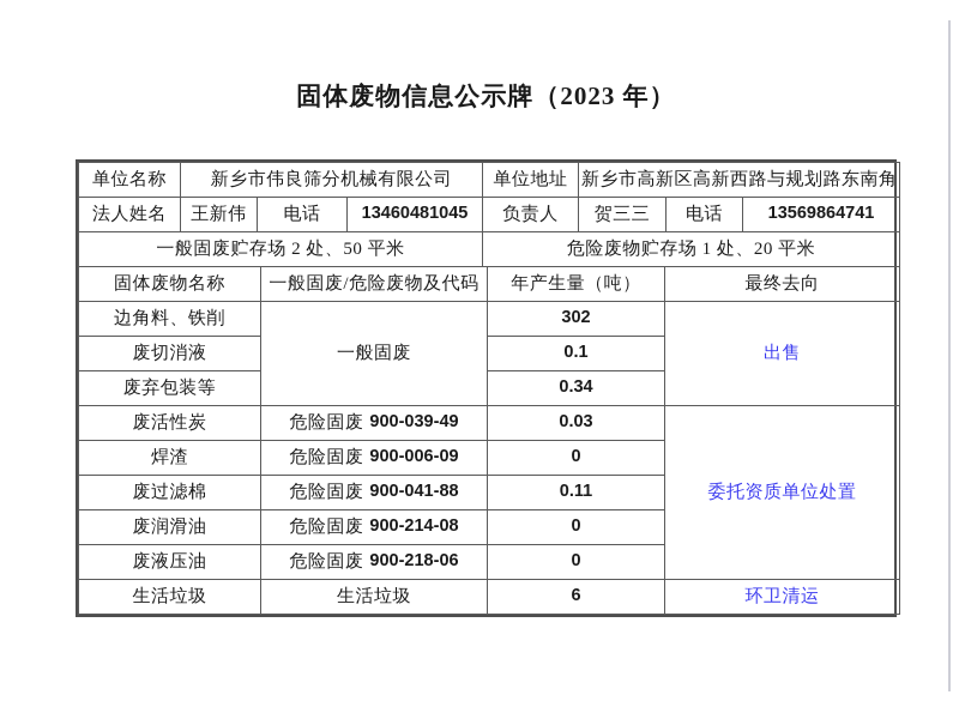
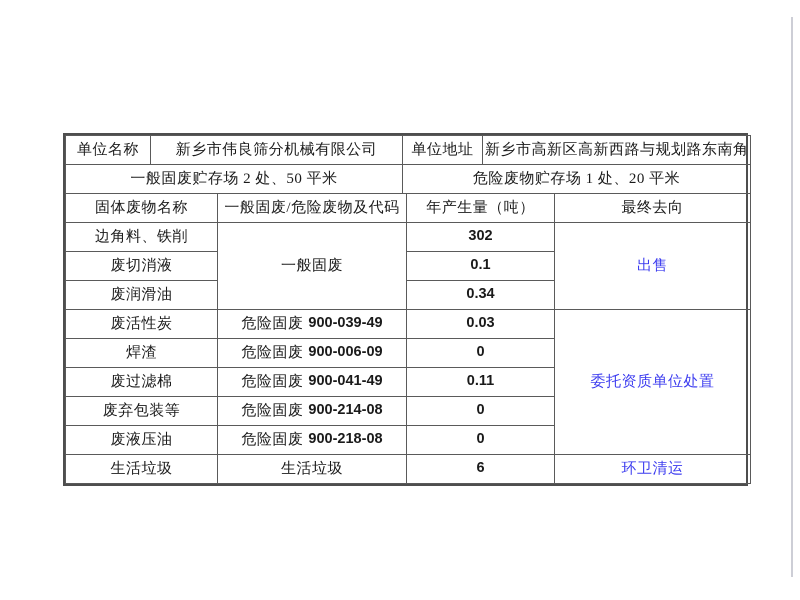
- 固体废物信息公示牌（2023 年）
  单位名称	新乡市伟良筛分机械有限公司	单位地址	新乡市高新区高新西路与规划路东南角
- 法人姓名	王新伟	电话	13460481045	负责人	贺三三	电话	13569864741
  一般固废贮存场 2 处、50 平米	危险废物贮存场 1 处、20 平米
  固体废物名称	一般固废/危险废物及代码	年产生量（吨）	最终去向
  边角料、铁削	一般固废	302	出售
  废切消液	0.1
- 废弃包装等	0.34
+ 废润滑油	0.34
  废活性炭	危险固废 900-039-49	0.03	委托资质单位处置
  焊渣	危险固废 900-006-09	0
- 废过滤棉	危险固废 900-041-88	0.11
+ 废过滤棉	危险固废 900-041-49	0.11
- 废润滑油	危险固废 900-214-08	0
+ 废弃包装等	危险固废 900-214-08	0
- 废液压油	危险固废 900-218-06	0
+ 废液压油	危险固废 900-218-08	0
  生活垃圾	生活垃圾	6	环卫清运
